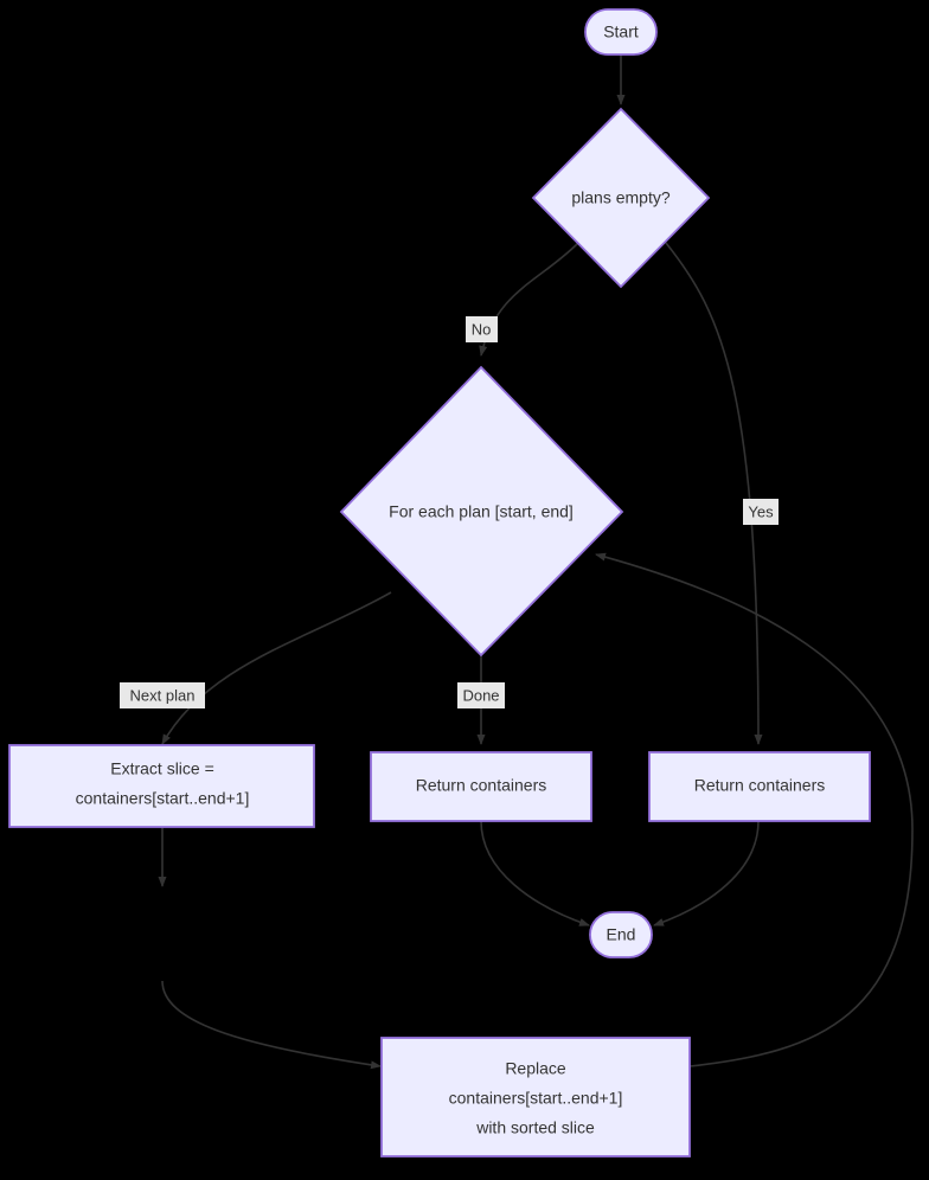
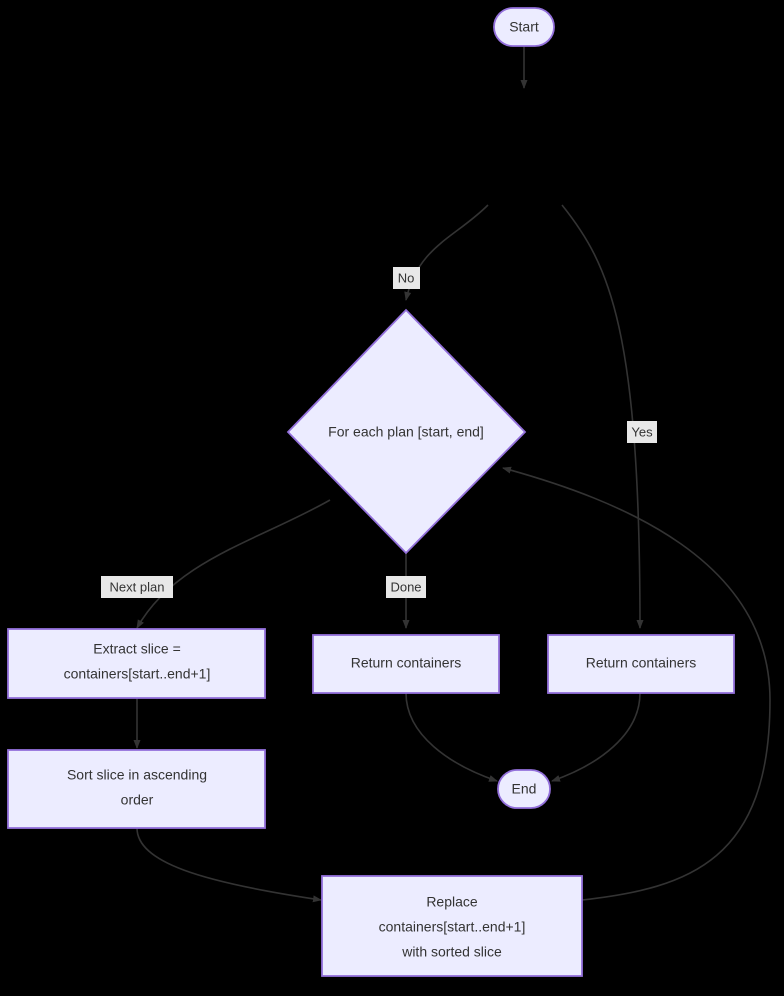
  Start
- plans empty?
  For each plan [start, end]
  Extract slice =
  containers[start..end+1]
+ Sort slice in ascending
+ order
  Replace
  containers[start..end+1]
  with sorted slice
  Return containers
  Return containers
  End
  No
  Yes
  Next plan
  Done
